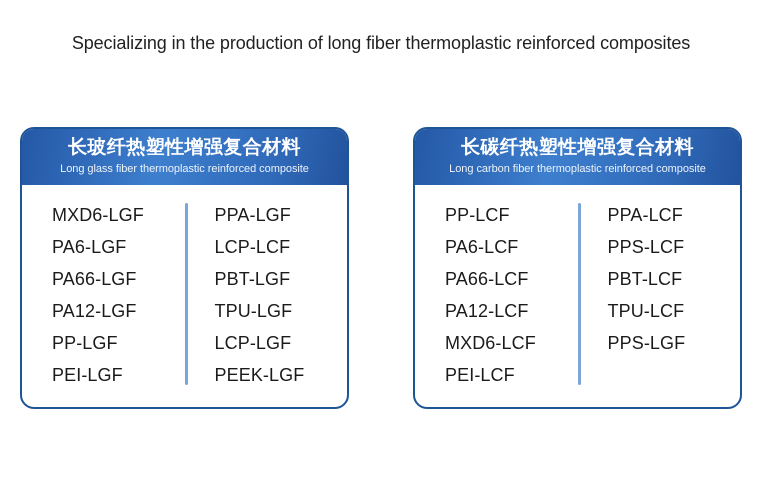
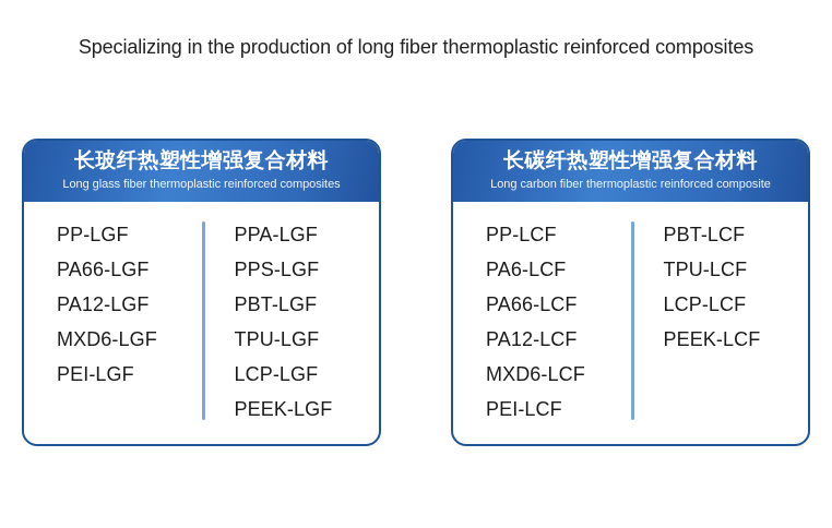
  Specializing in the production of long fiber thermoplastic reinforced composites
  长玻纤热塑性增强复合材料
- Long glass fiber thermoplastic reinforced composite
+ Long glass fiber thermoplastic reinforced composites
- MXD6-LGF
+ PP-LGF
- PA6-LGF
  PA66-LGF
  PA12-LGF
- PP-LGF
+ MXD6-LGF
  PEI-LGF
  PPA-LGF
- LCP-LCF
+ PPS-LGF
  PBT-LGF
  TPU-LGF
  LCP-LGF
  PEEK-LGF
  长碳纤热塑性增强复合材料
  Long carbon fiber thermoplastic reinforced composite
  PP-LCF
  PA6-LCF
  PA66-LCF
  PA12-LCF
  MXD6-LCF
  PEI-LCF
- PPA-LCF
- PPS-LCF
  PBT-LCF
  TPU-LCF
- PPS-LGF
+ LCP-LCF
+ PEEK-LCF
